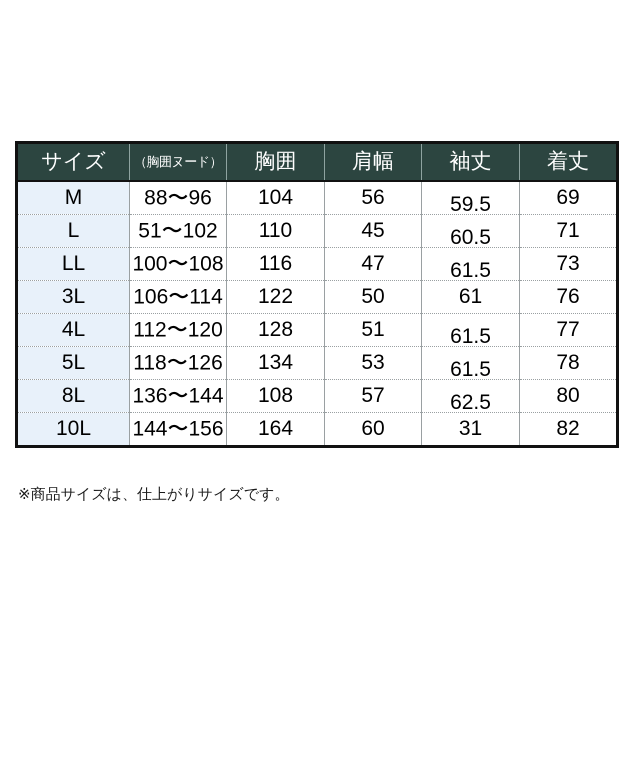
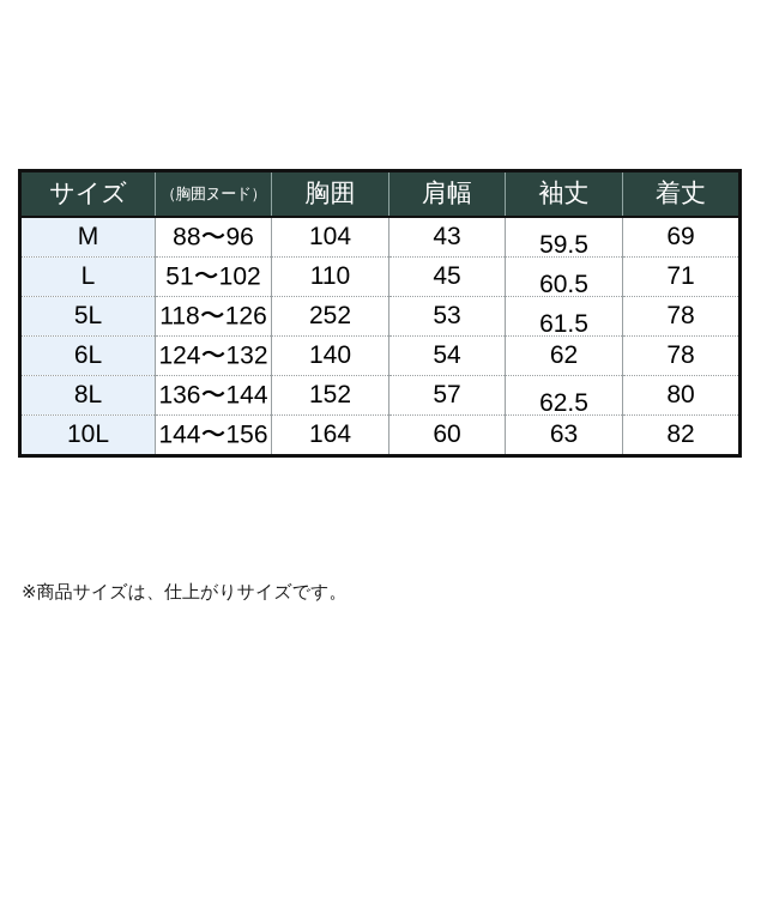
  サイズ	（胸囲ヌード）	胸囲	肩幅	袖丈	着丈
- M	88〜96	104	56	59.5	69
+ M	88〜96	104	43	59.5	69
  L	51〜102	110	45	60.5	71
- LL	100〜108	116	47	61.5	73
- 3L	106〜114	122	50	61	76
- 4L	112〜120	128	51	61.5	77
- 5L	118〜126	134	53	61.5	78
+ 5L	118〜126	252	53	61.5	78
+ 6L	124〜132	140	54	62	78
- 8L	136〜144	108	57	62.5	80
+ 8L	136〜144	152	57	62.5	80
- 10L	144〜156	164	60	31	82
+ 10L	144〜156	164	60	63	82
  ※商品サイズは、仕上がりサイズです。
